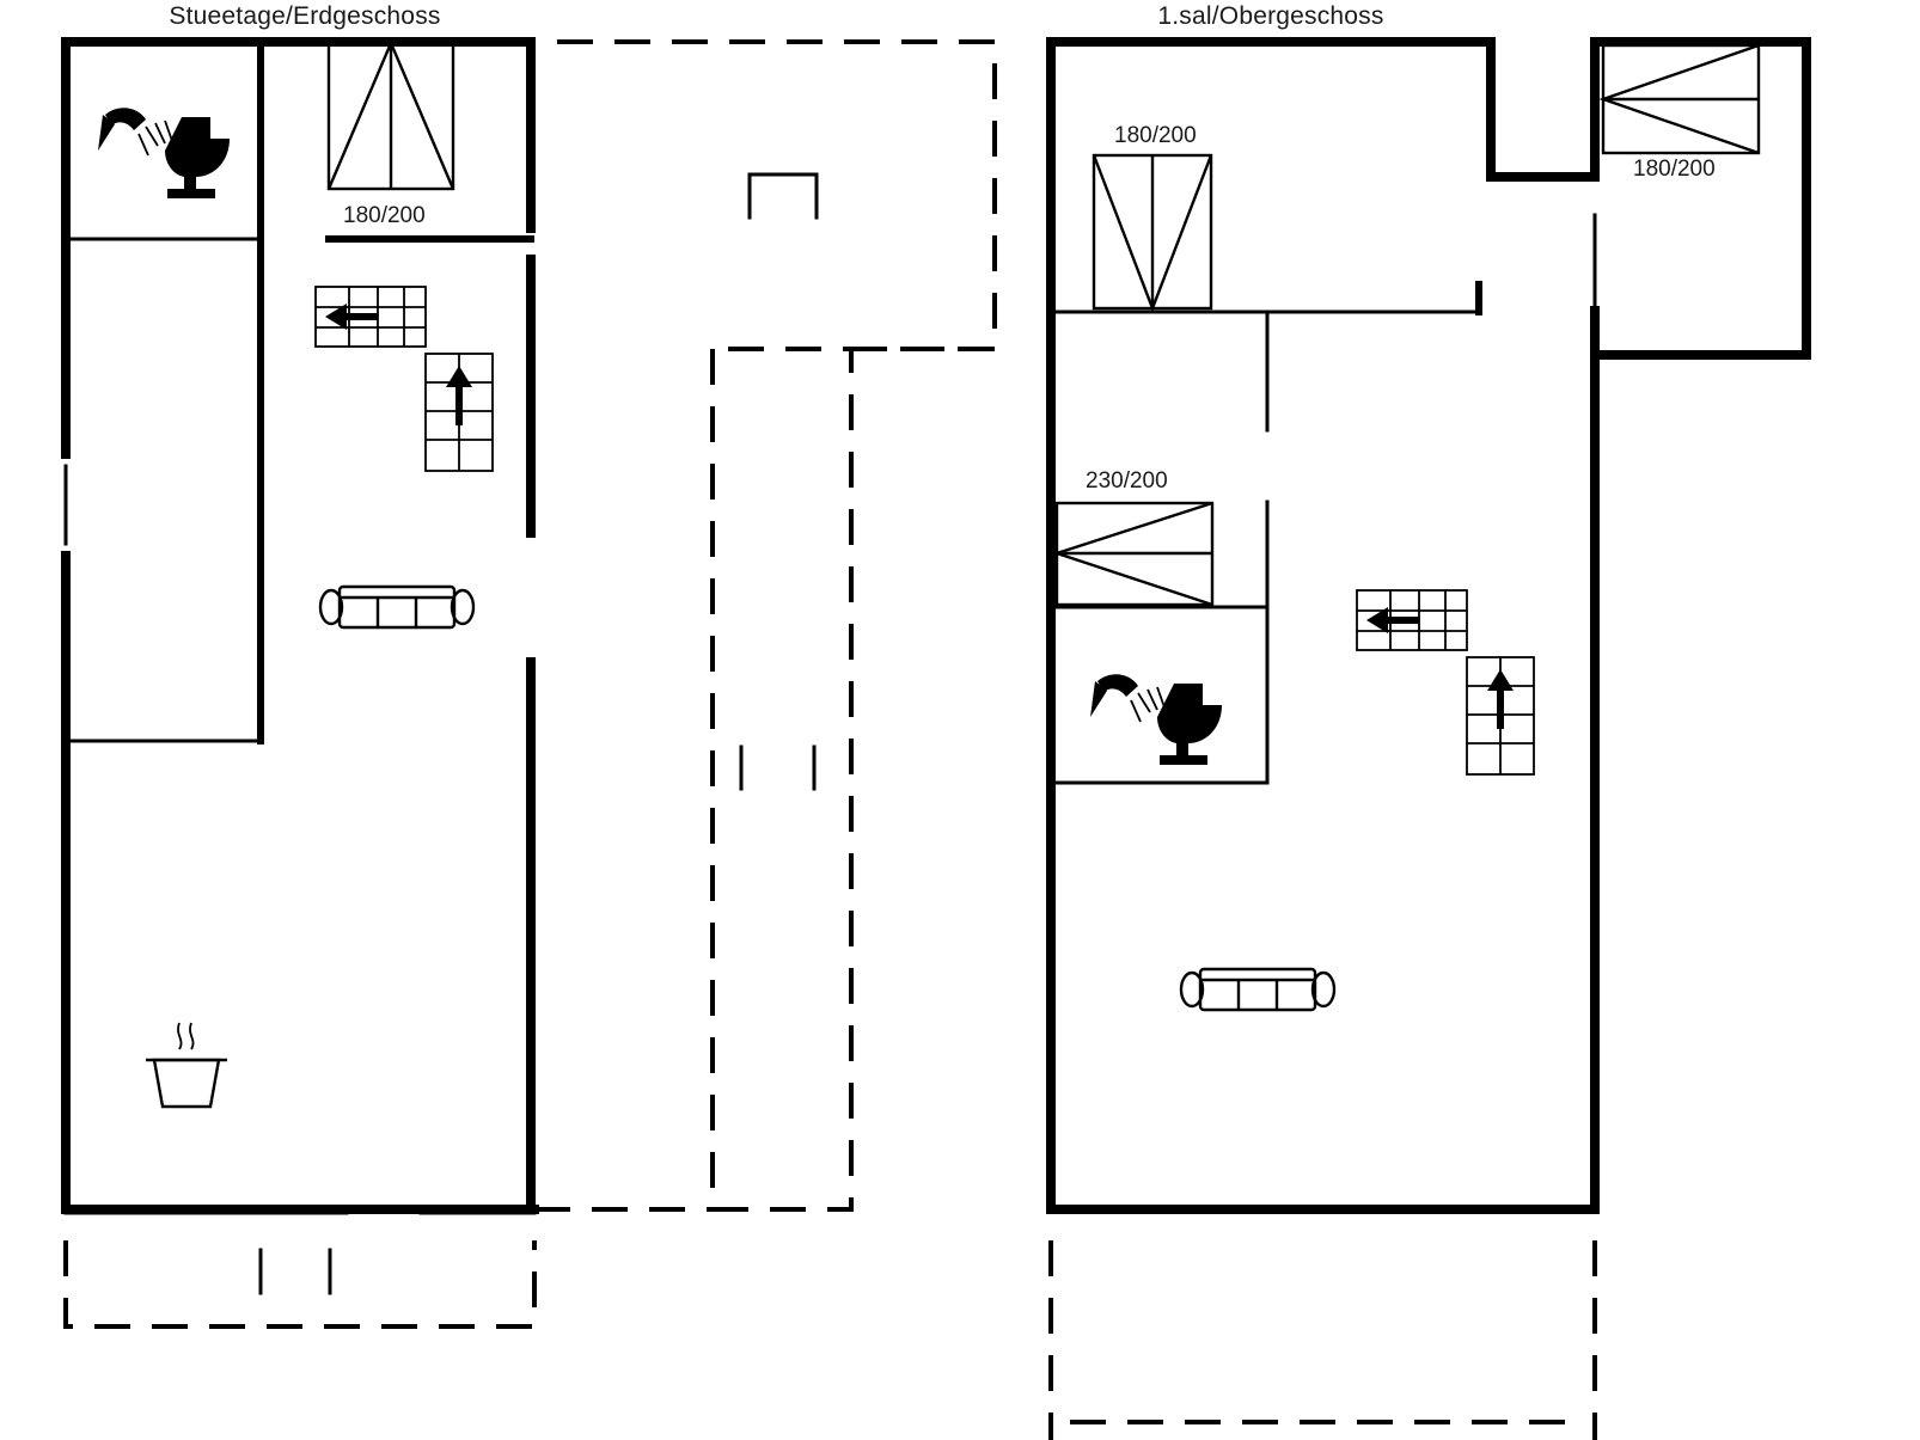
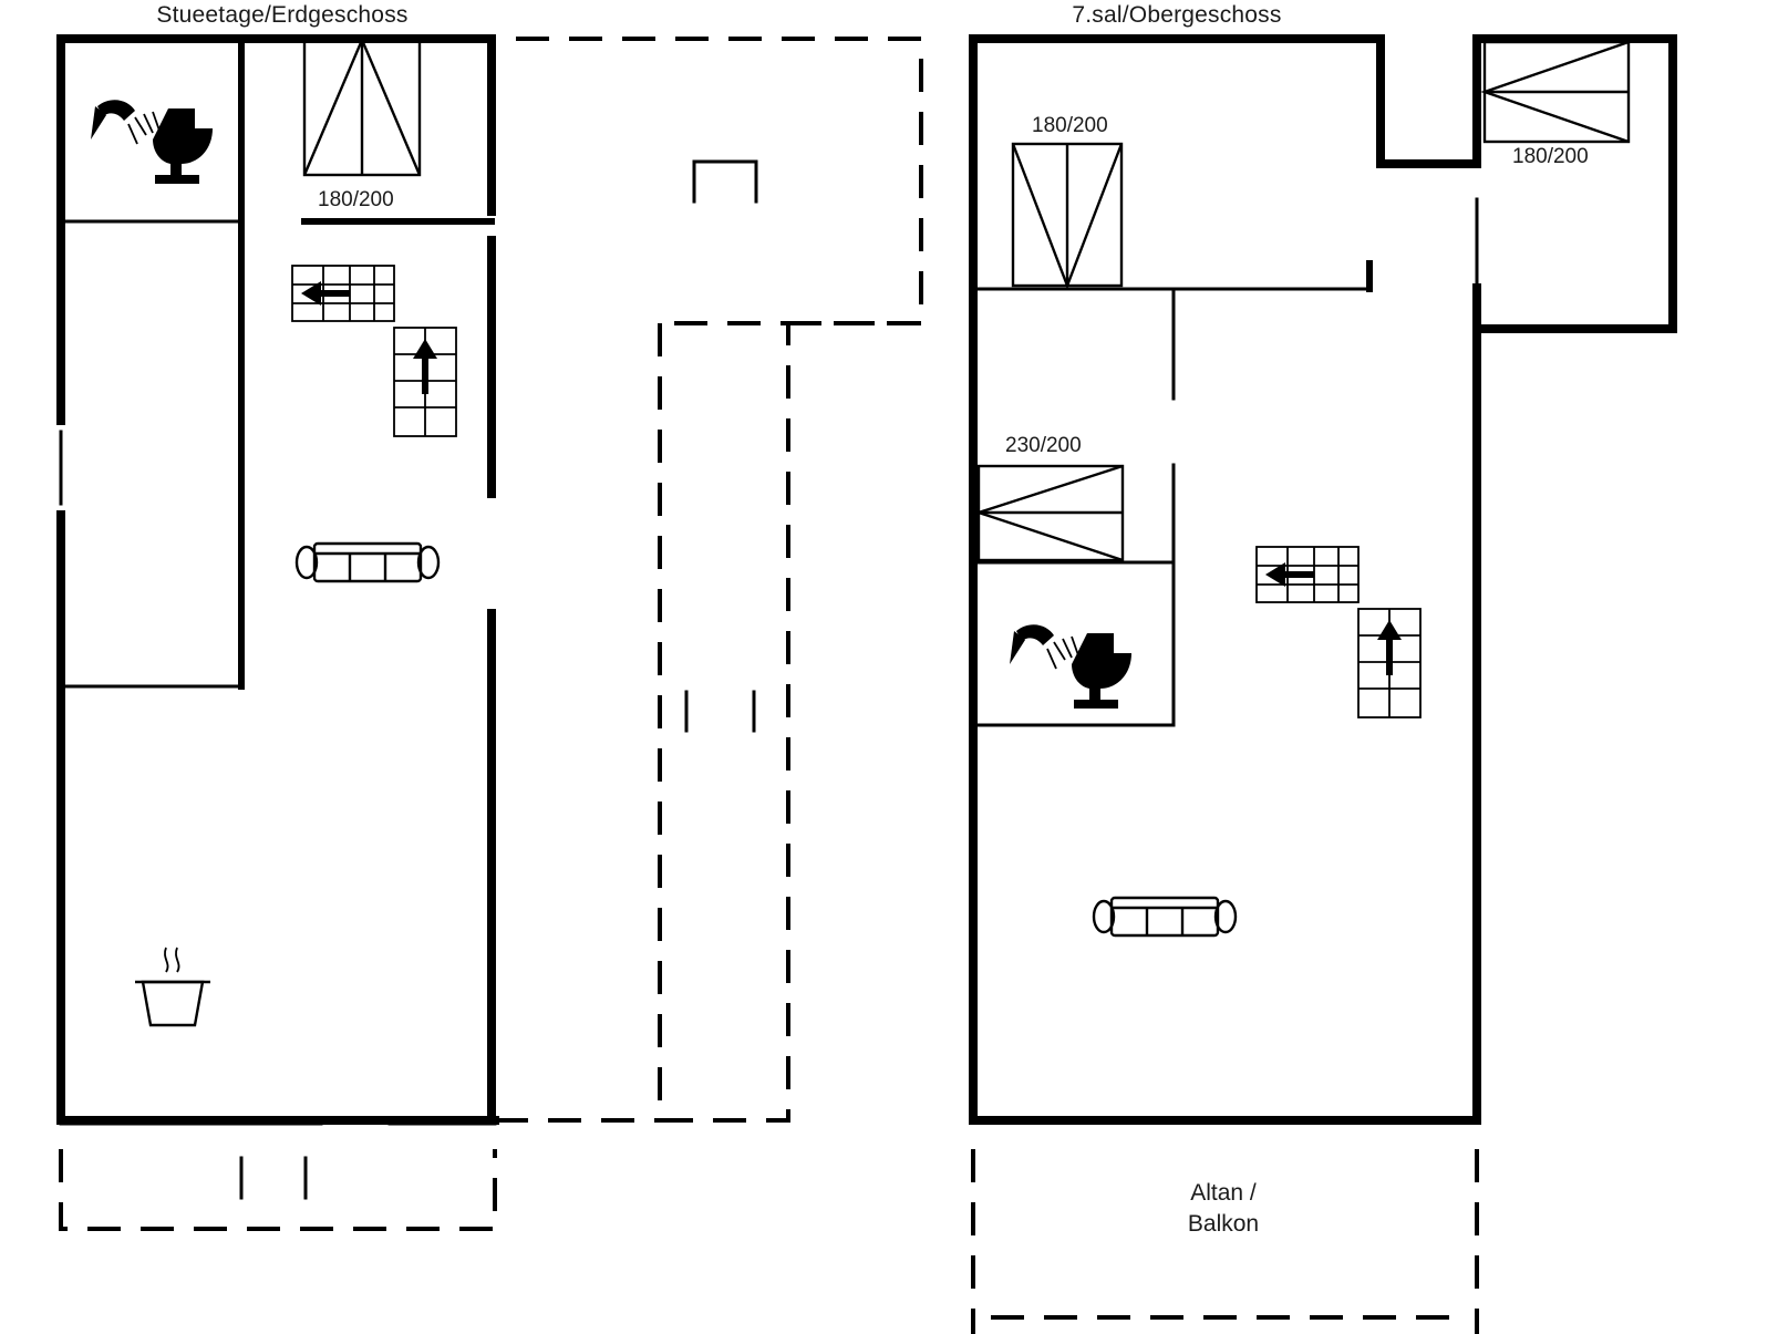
  Stueetage/Erdgeschoss
- 1.sal/Obergeschoss
+ 7.sal/Obergeschoss
  180/200
  180/200
  180/200
  230/200
+ Altan /
+ Balkon
